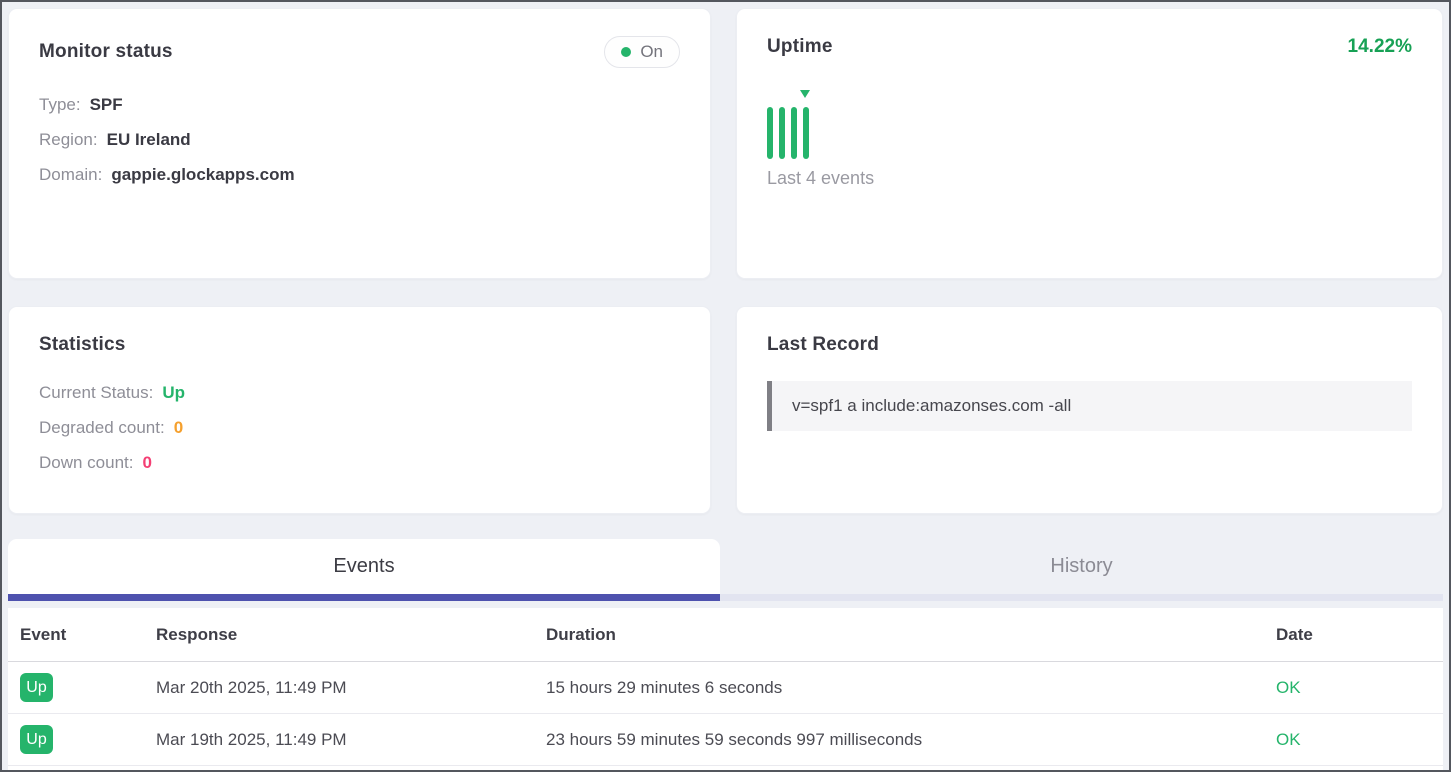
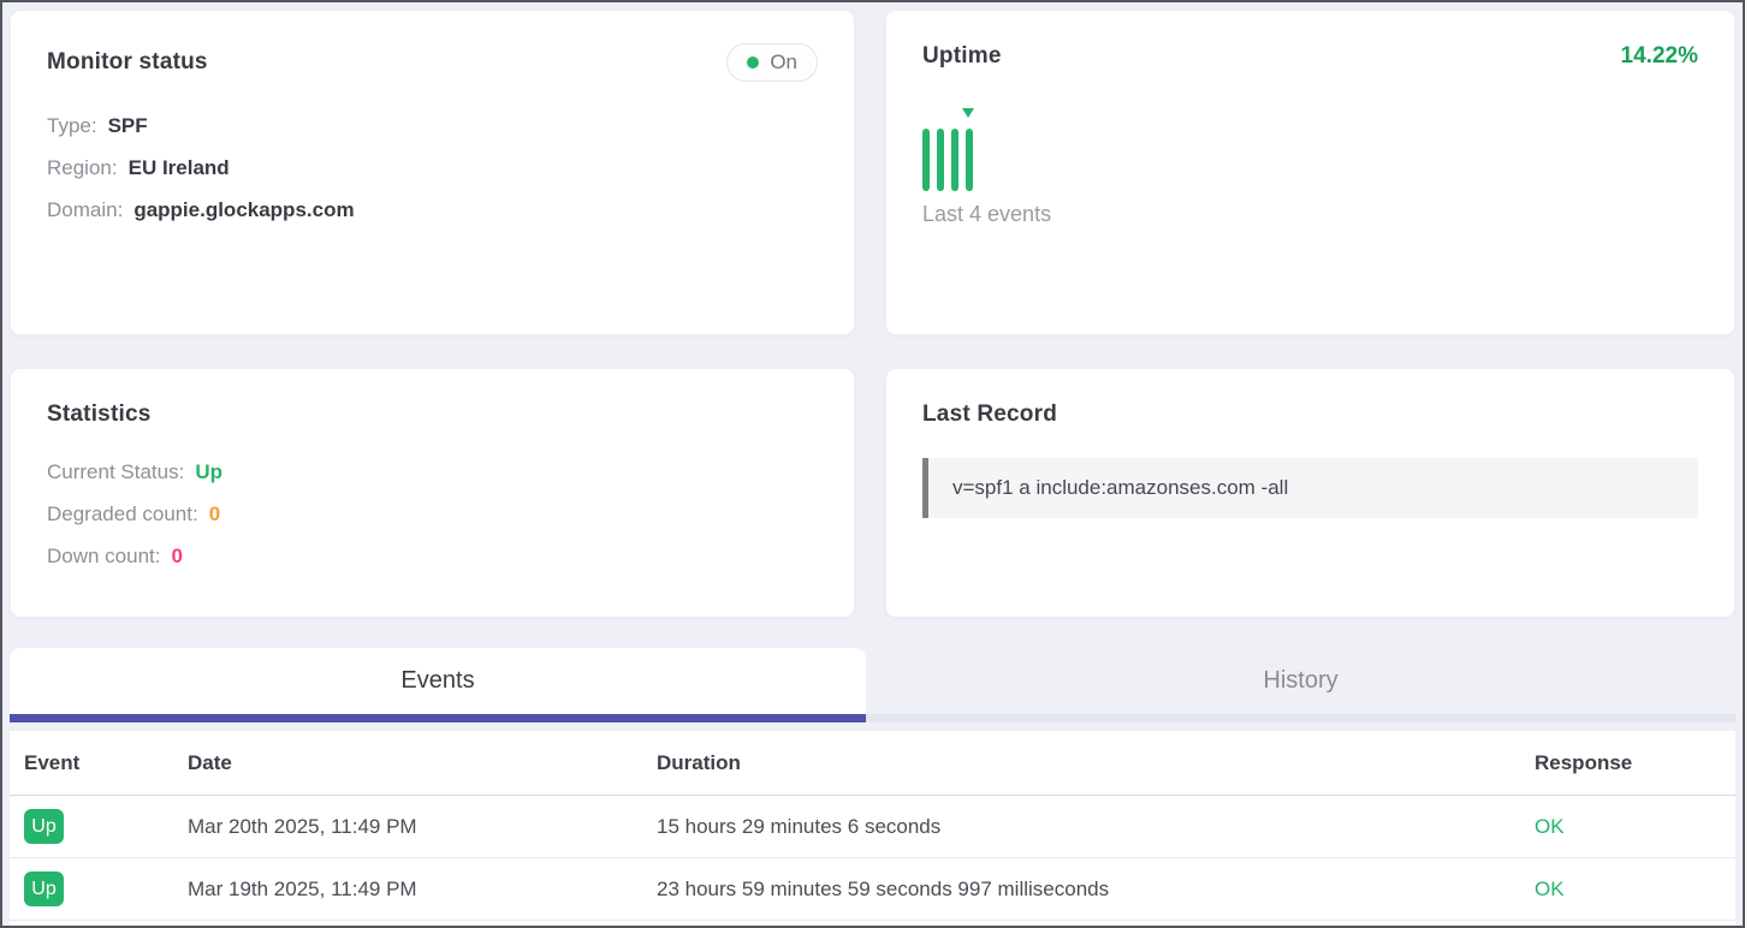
  Monitor status
  On
  Type:
  SPF
  Region:
  EU Ireland
  Domain:
  gappie.glockapps.com
  Uptime
  14.22%
  Last 4 events
  Statistics
  Current Status:
  Up
  Degraded count:
  0
  Down count:
  0
  Last Record
  v=spf1 a include:amazonses.com -all
  Events
  History
  Event
- Response
+ Date
  Duration
- Date
+ Response
  Up
  Mar 20th 2025, 11:49 PM
  15 hours 29 minutes 6 seconds
  OK
  Up
  Mar 19th 2025, 11:49 PM
  23 hours 59 minutes 59 seconds 997 milliseconds
  OK
